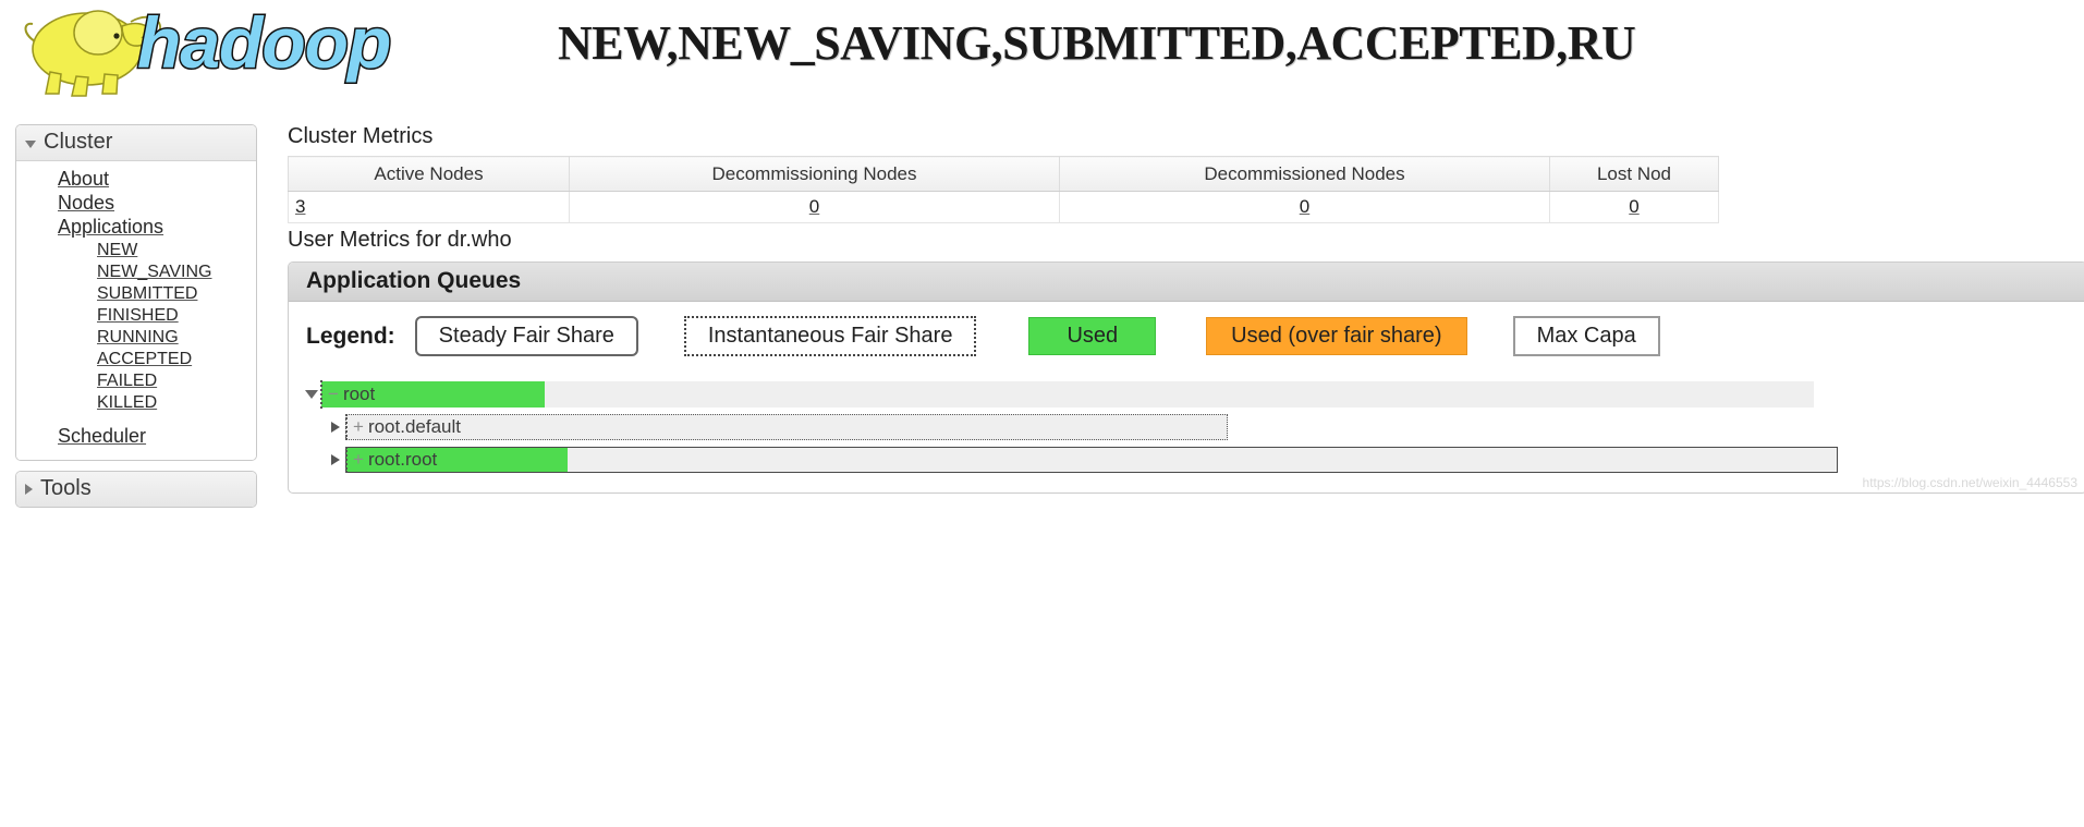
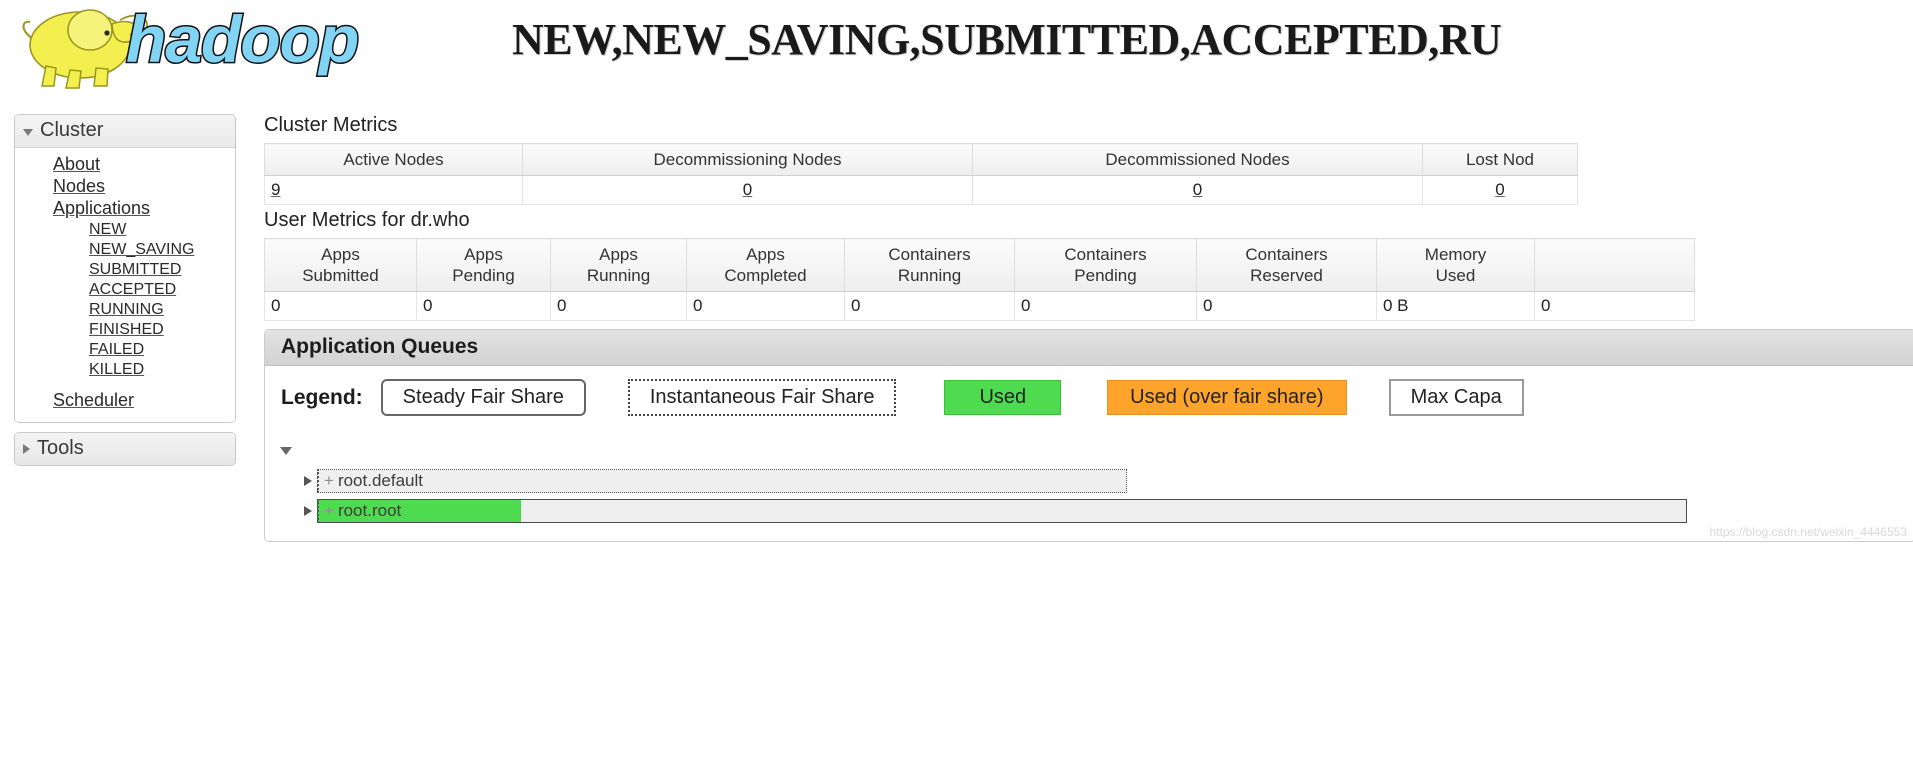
  hadoop
  NEW,NEW_SAVING,SUBMITTED,ACCEPTED,RU
  Cluster
  About
  Nodes
  Applications
  NEW
  NEW_SAVING
  SUBMITTED
- FINISHED
+ ACCEPTED
  RUNNING
- ACCEPTED
+ FINISHED
  FAILED
  KILLED
  Scheduler
  Tools
  Cluster Metrics
  Active Nodes	Decommissioning Nodes	Decommissioned Nodes	Lost Nod
- 3	0	0	0
+ 9	0	0	0
  User Metrics for dr.who
+ Apps Submitted	Apps Pending	Apps Running	Apps Completed	Containers Running	Containers Pending	Containers Reserved	Memory Used
+ 0	0	0	0	0	0	0	0 B	0
  Application Queues
  Legend:
  Steady Fair Share
  Instantaneous Fair Share
  Used
  Used (over fair share)
  Max Capa
- − root
  + root.default
  + root.root
  https://blog.csdn.net/weixin_4446553
